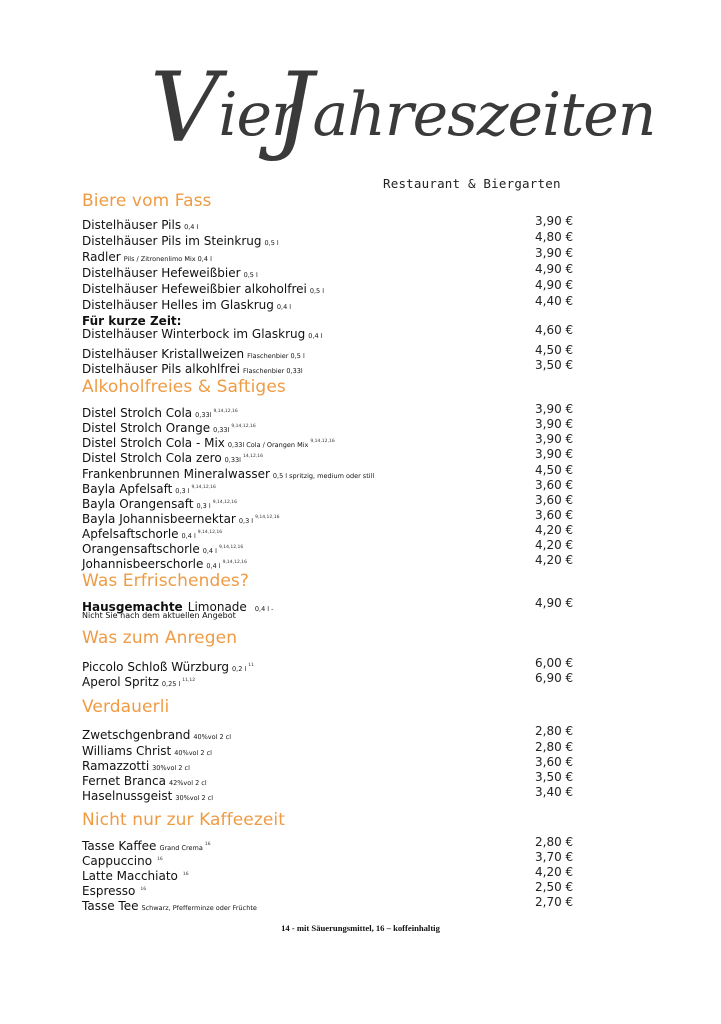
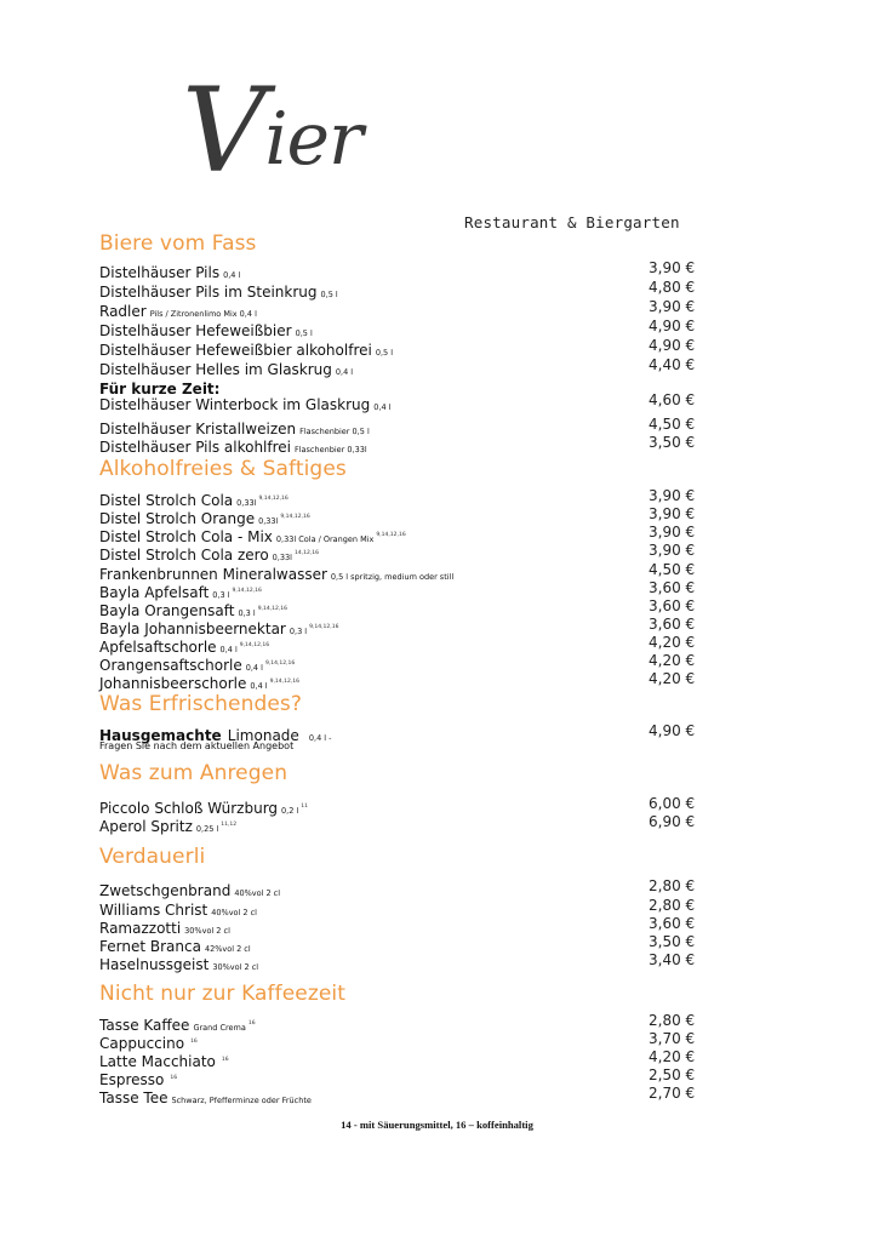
  Vier
- Jahreszeiten
  Restaurant & Biergarten
  Biere vom Fass
  Alkoholfreies & Saftiges
  Was Erfrischendes?
  Hausgemachte Limonade 0,4 l -
  4,90 €
- Nicht Sie nach dem aktuellen Angebot
+ Fragen Sie nach dem aktuellen Angebot
  Was zum Anregen
  Verdauerli
  Nicht nur zur Kaffeezeit
  14 - mit Säuerungsmittel, 16 – koffeinhaltig
  Distelhäuser Pils 0,4 l
  3,90 €
  Distelhäuser Pils im Steinkrug 0,5 l
  4,80 €
  Radler Pils / Zitronenlimo Mix 0,4 l
  3,90 €
  Distelhäuser Hefeweißbier 0,5 l
  4,90 €
  Distelhäuser Hefeweißbier alkoholfrei 0,5 l
  4,90 €
  Distelhäuser Helles im Glaskrug 0,4 l
  4,40 €
  Für kurze Zeit:
  Distelhäuser Winterbock im Glaskrug 0,4 l
  4,60 €
  Distelhäuser Kristallweizen Flaschenbier 0,5 l
  4,50 €
  Distelhäuser Pils alkohlfrei Flaschenbier 0,33l
  3,50 €
  3,90 €
  Distel Strolch Orange 0,33l
  3,90 €
  Distel Strolch Cola - Mix 0,33l Cola / Orangen Mix
  3,90 €
  Distel Strolch Cola zero 0,33l
  3,90 €
  Frankenbrunnen Mineralwasser 0,5 l spritzig, medium oder still
  4,50 €
  3,60 €
  3,60 €
  Bayla Johannisbeernektar 0,3 l
  3,60 €
  4,20 €
  4,20 €
  4,20 €
  Piccolo Schloß Würzburg 0,2 l
  6,00 €
  Aperol Spritz 0,25 l
  6,90 €
  Zwetschgenbrand 40%vol 2 cl
  2,80 €
  Williams Christ 40%vol 2 cl
  2,80 €
  Ramazzotti 30%vol 2 cl
  3,60 €
  Fernet Branca 42%vol 2 cl
  3,50 €
  Haselnussgeist 30%vol 2 cl
  3,40 €
  Tasse Kaffee Grand Crema
  2,80 €
  Cappuccino
  3,70 €
  Latte Macchiato
  4,20 €
  Espresso
  2,50 €
  Tasse Tee Schwarz, Pfefferminze oder Früchte
  2,70 €
